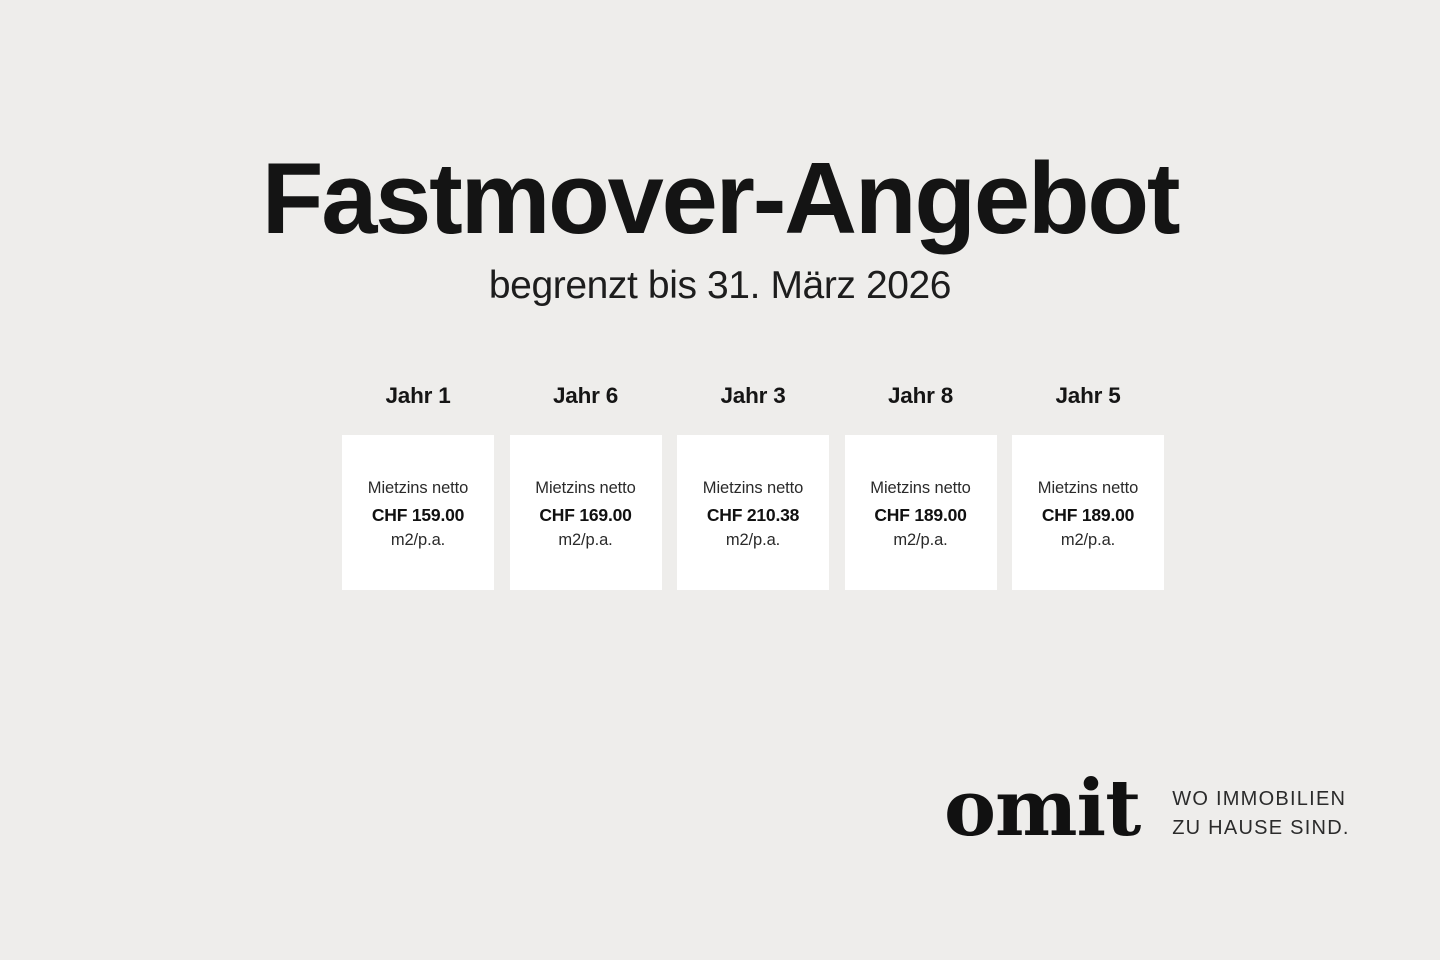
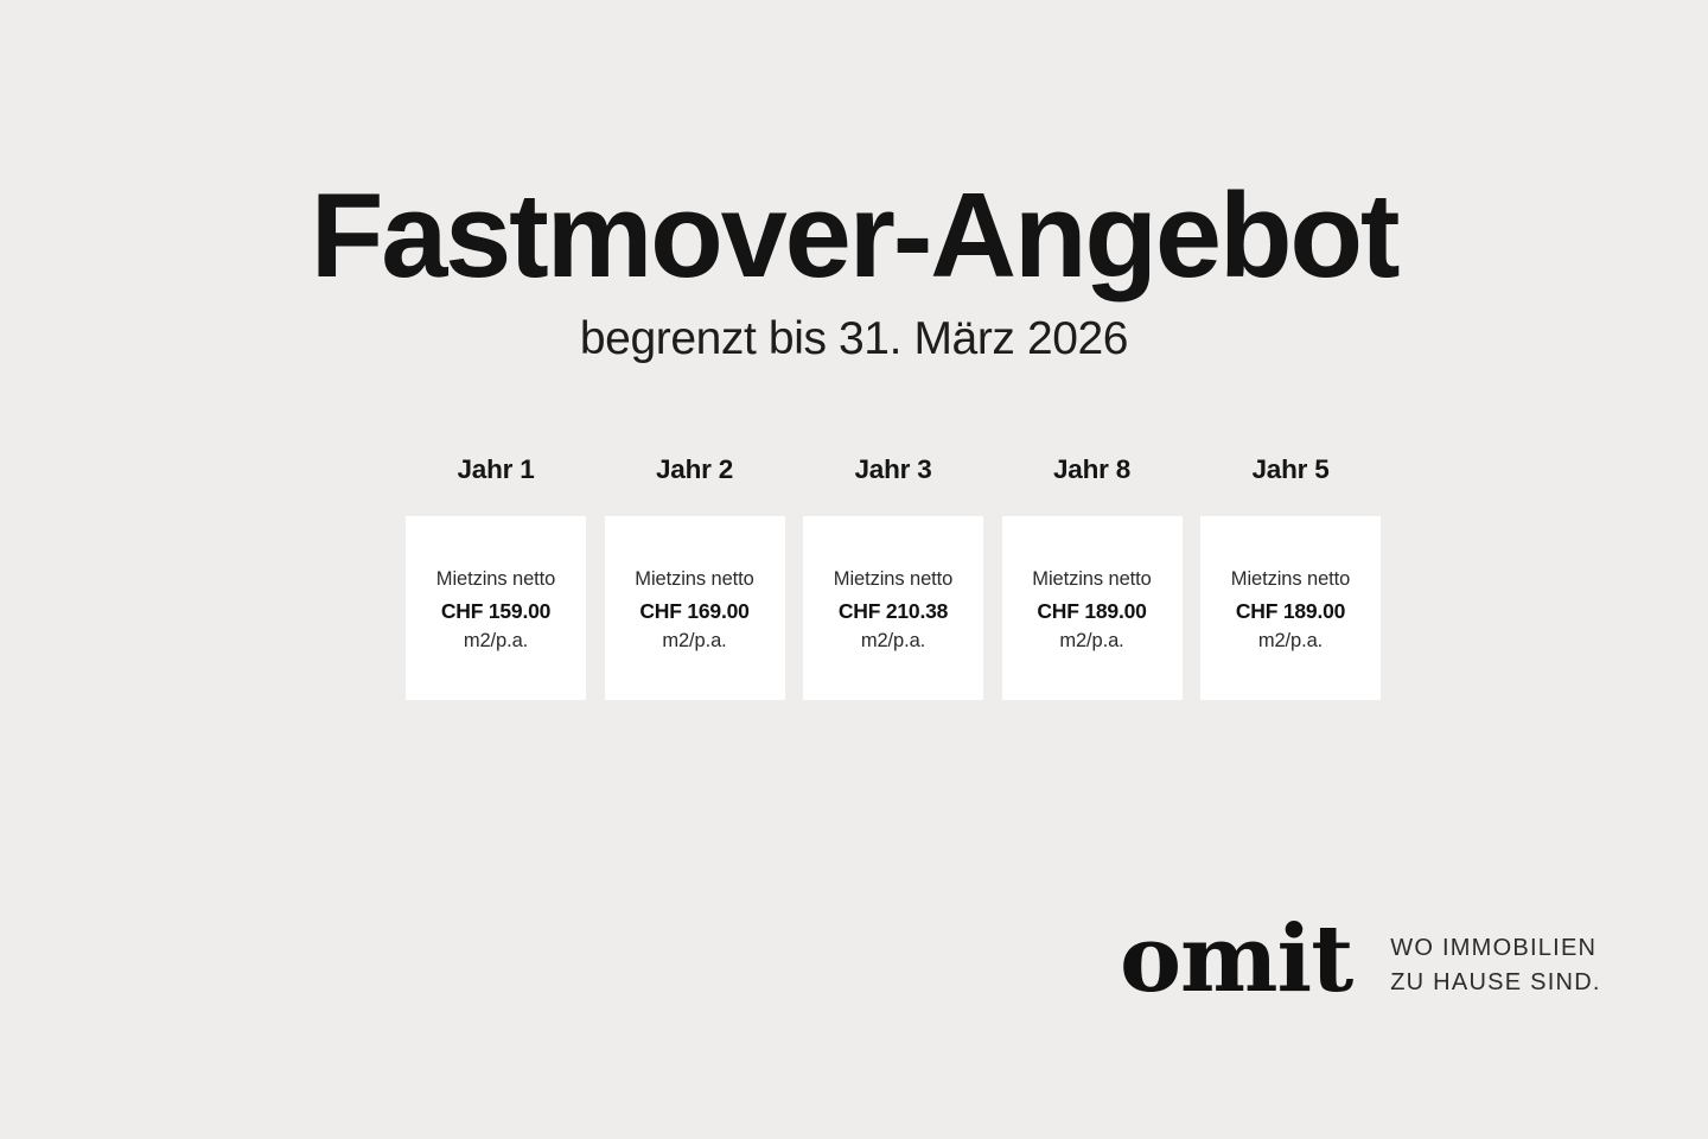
  Fastmover-Angebot
  begrenzt bis 31. März 2026
  Jahr 1
  Mietzins netto
  CHF 159.00
  m2/p.a.
- Jahr 6
+ Jahr 2
  Mietzins netto
  CHF 169.00
  m2/p.a.
  Jahr 3
  Mietzins netto
  CHF 210.38
  m2/p.a.
  Jahr 8
  Mietzins netto
  CHF 189.00
  m2/p.a.
  Jahr 5
  Mietzins netto
  CHF 189.00
  m2/p.a.
  omit
  WO IMMOBILIEN
  ZU HAUSE SIND.
